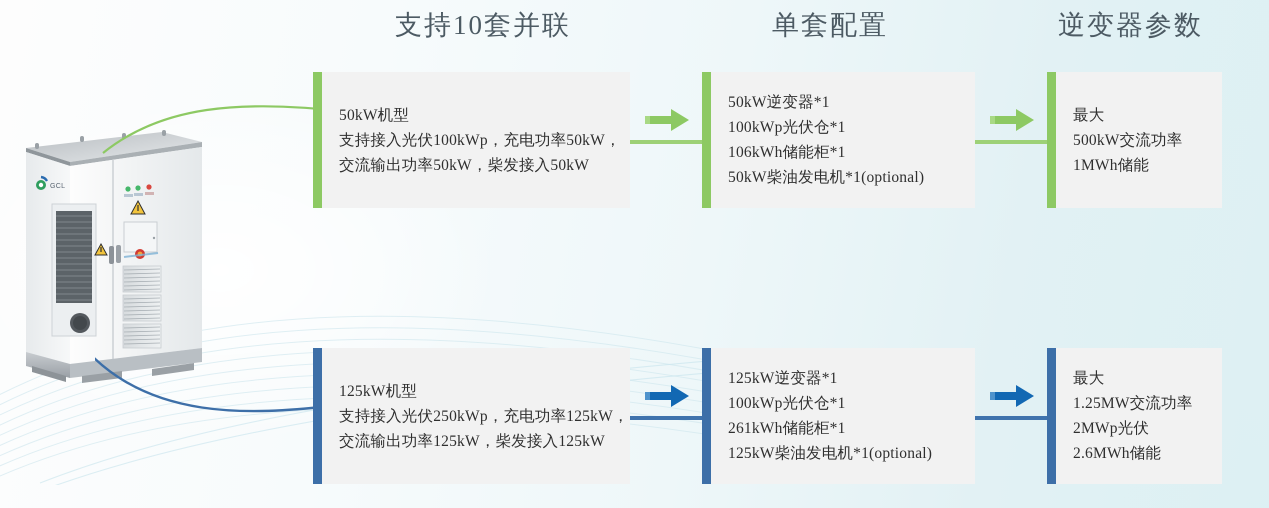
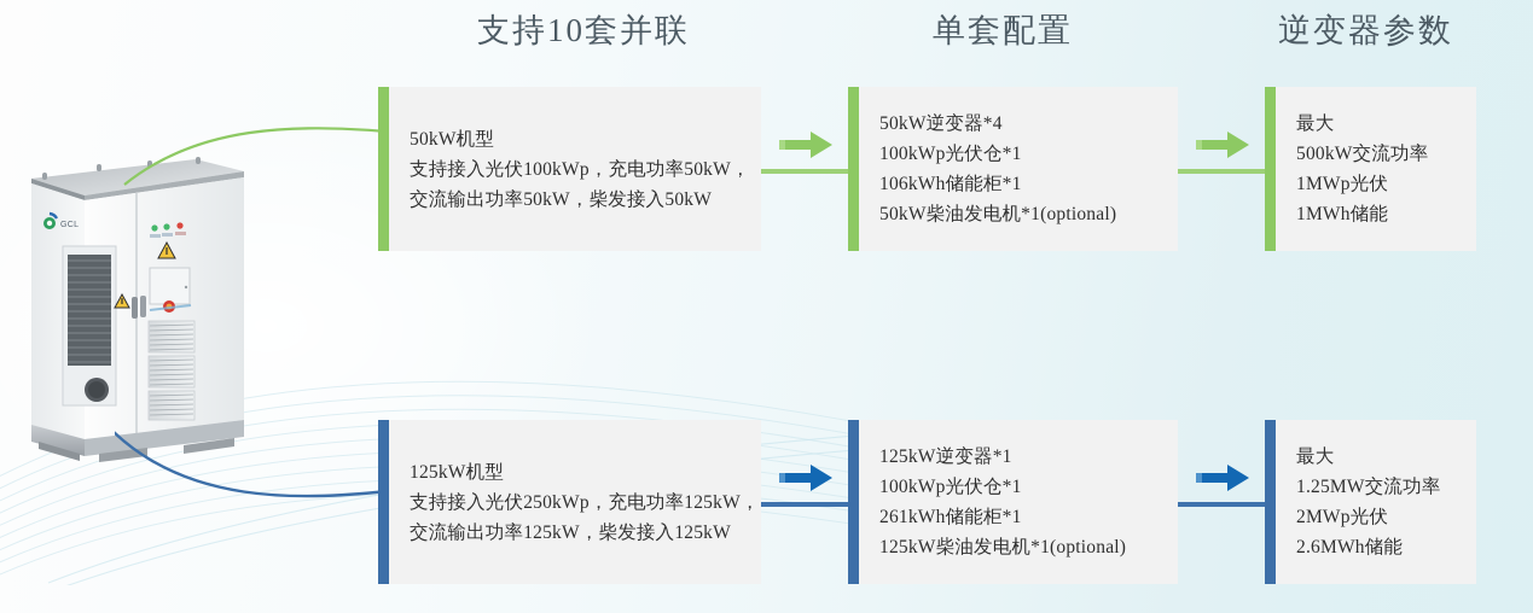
  支持10套并联
  单套配置
  逆变器参数
  50kW机型
  支持接入光伏100kWp，充电功率50kW，
  交流输出功率50kW，柴发接入50kW
- 50kW逆变器*1
+ 50kW逆变器*4
  100kWp光伏仓*1
  106kWh储能柜*1
  50kW柴油发电机*1(optional)
  最大
  500kW交流功率
+ 1MWp光伏
  1MWh储能
  125kW机型
  支持接入光伏250kWp，充电功率125kW，
  交流输出功率125kW，柴发接入125kW
  125kW逆变器*1
  100kWp光伏仓*1
  261kWh储能柜*1
  125kW柴油发电机*1(optional)
  最大
  1.25MW交流功率
  2MWp光伏
  2.6MWh储能
